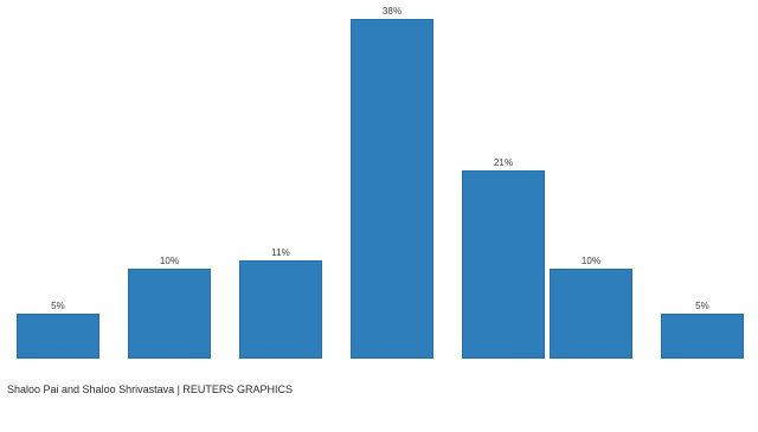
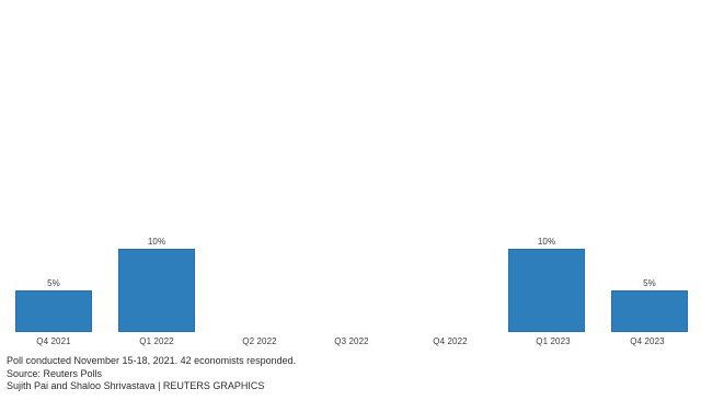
  5%
  10%
- 11%
- 38%
- 21%
  10%
  5%
+ Q4 2021
+ Q1 2022
+ Q2 2022
+ Q3 2022
+ Q4 2022
+ Q1 2023
+ Q4 2023
+ Poll conducted November 15-18, 2021. 42 economists responded.
+ Source: Reuters Polls
- Shaloo Pai and Shaloo Shrivastava | REUTERS GRAPHICS
+ Sujith Pai and Shaloo Shrivastava | REUTERS GRAPHICS
